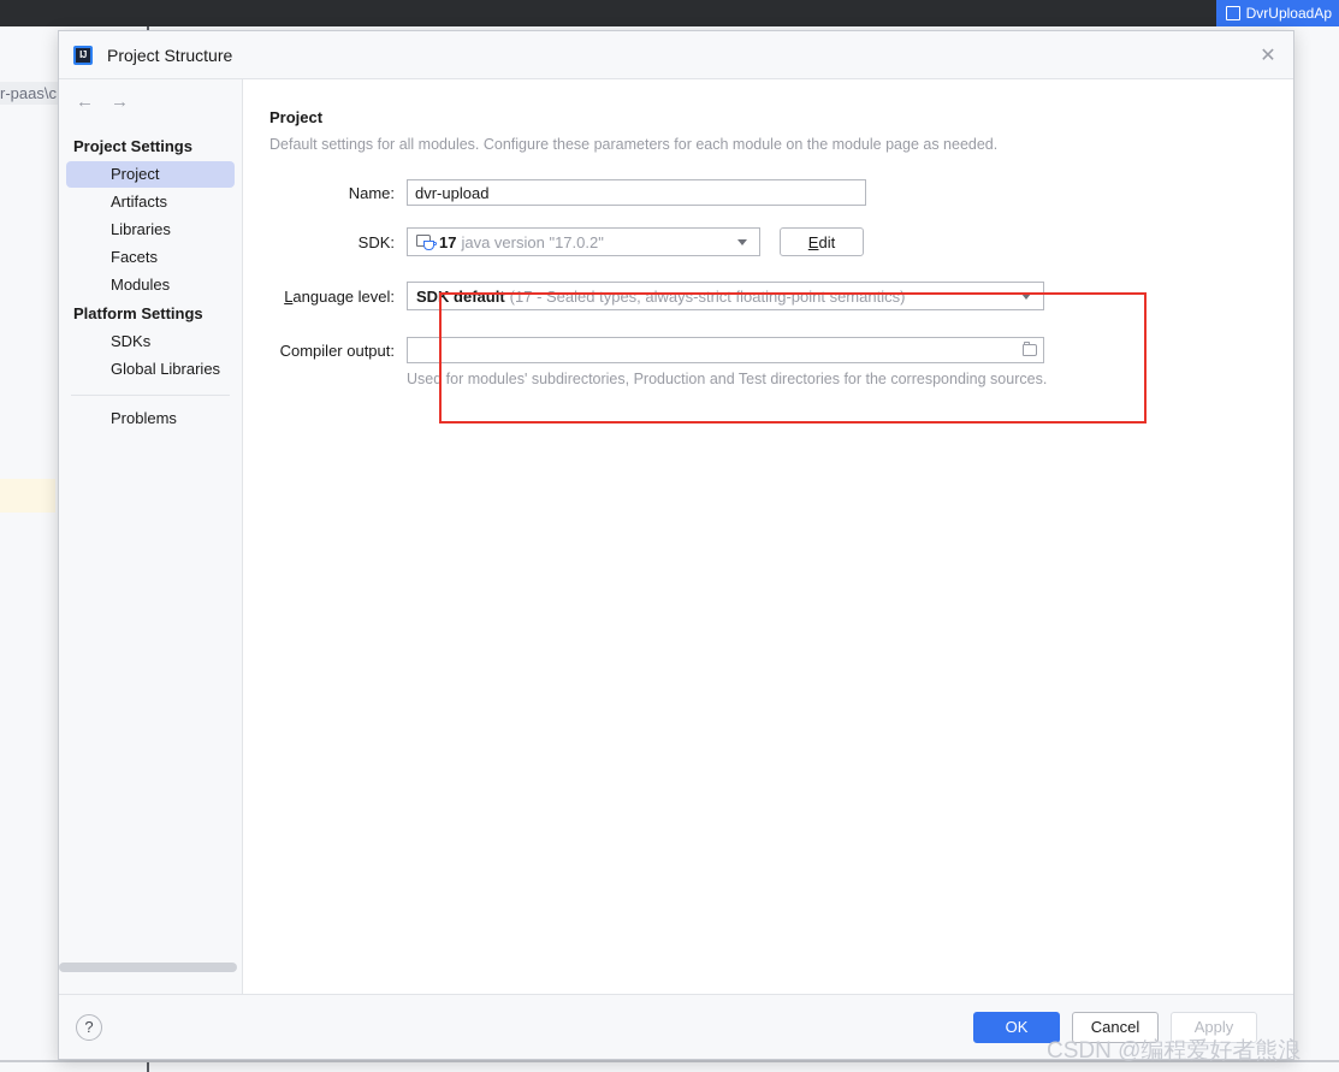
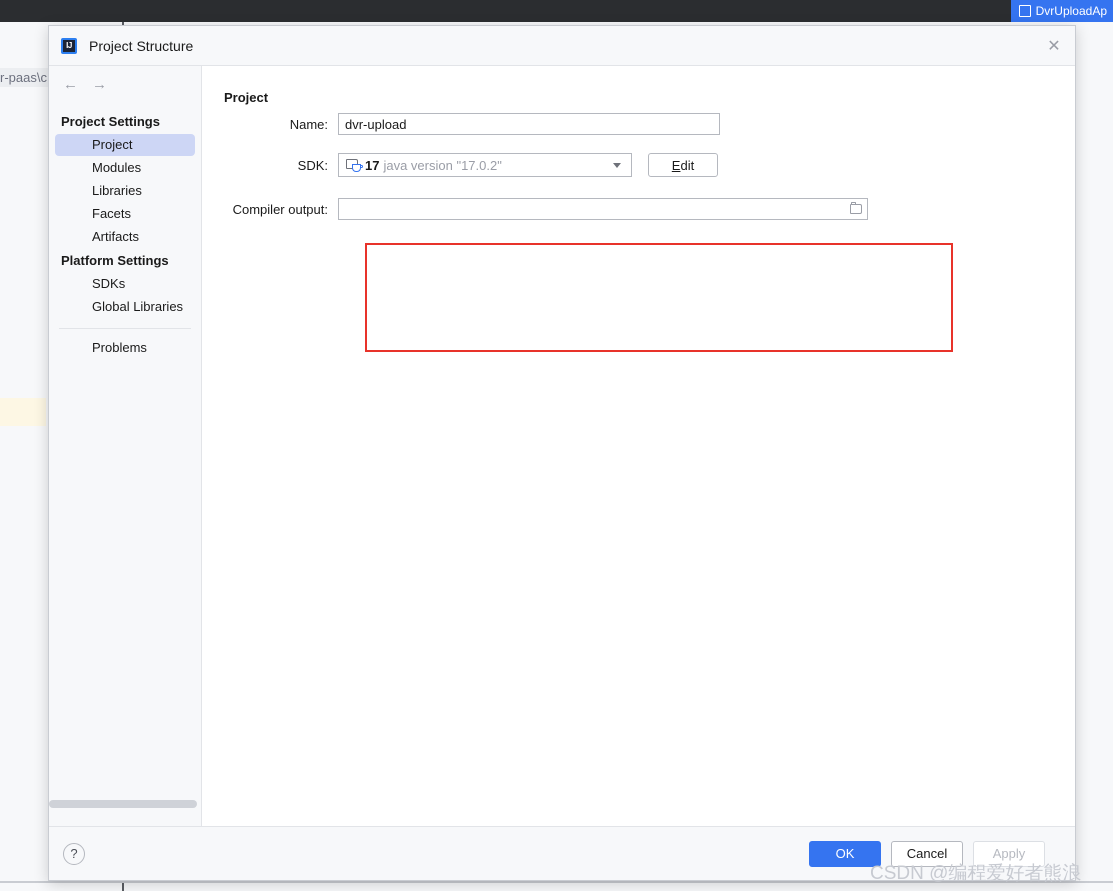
  r-paas\c
  DvrUploadAp
  IJ
  Project Structure
  ✕
  ←
  →
  Project Settings
  Project
- Artifacts
+ Modules
  Libraries
  Facets
- Modules
+ Artifacts
  Platform Settings
  SDKs
  Global Libraries
  Problems
  Project
- Default settings for all modules. Configure these parameters for each module on the module page as needed.
  Name:
  dvr-upload
  SDK:
  17
  java version "17.0.2"
  Edit
- Language level:
- SDK default
- (17 - Sealed types, always-strict floating-point semantics)
  Compiler output:
- Used for modules' subdirectories, Production and Test directories for the corresponding sources.
  ?
  OK
  Cancel
  Apply
  CSDN @编程爱好者熊浪
